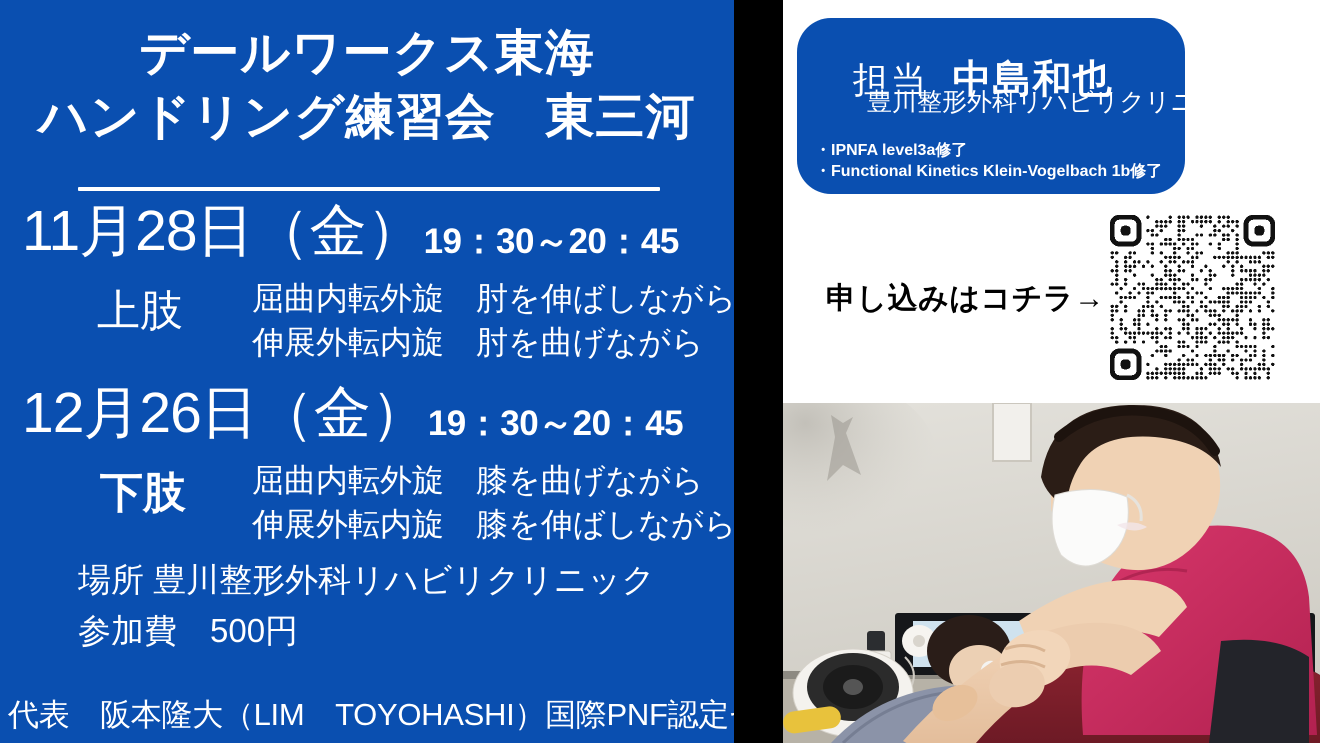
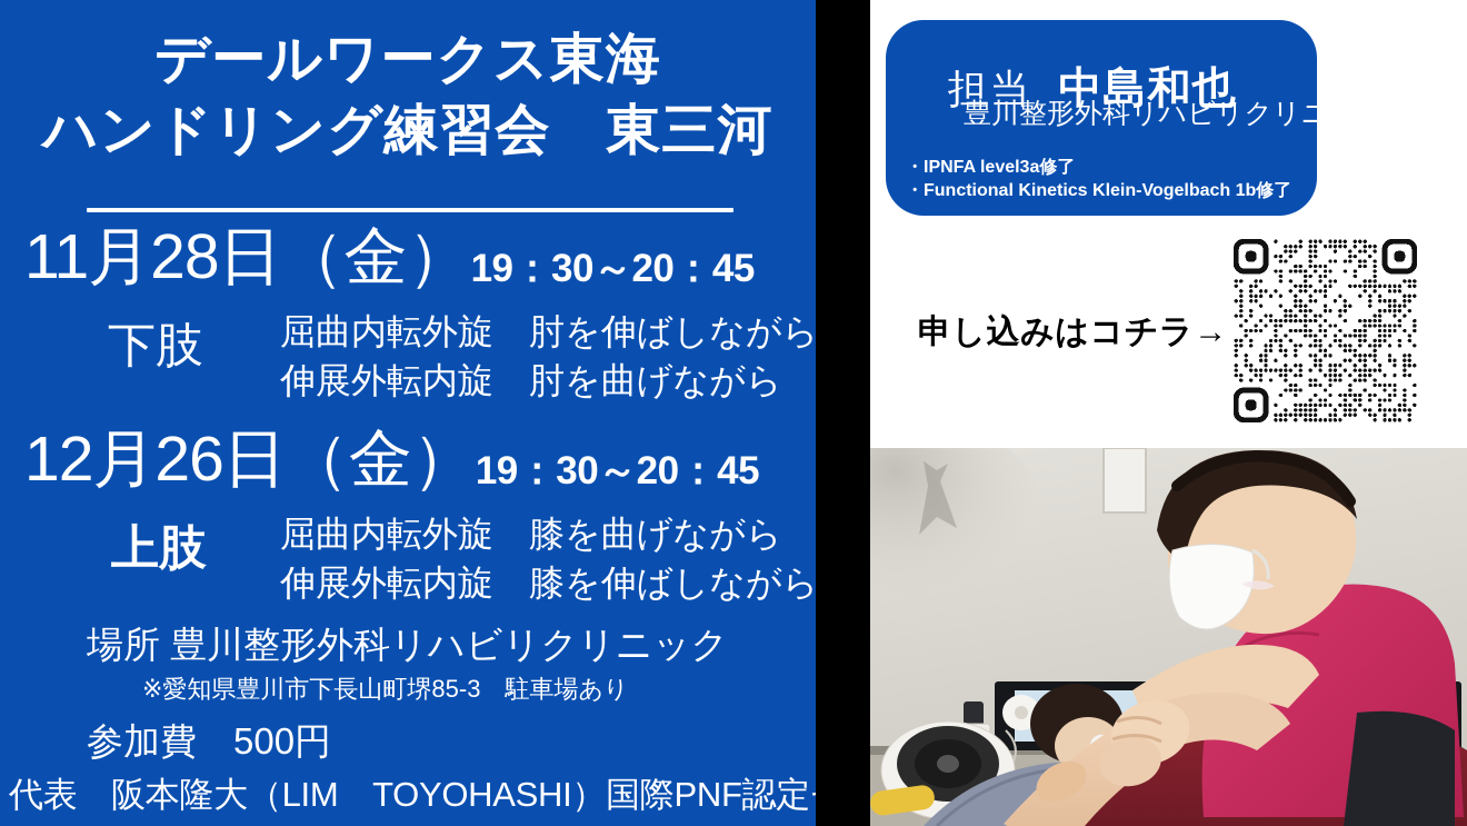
  デールワークス東海
  ハンドリング練習会 東三河
  11月28日（金）19：30～20：45
- 上肢
+ 下肢
  屈曲内転外旋 肘を伸ばしながら
  伸展外転内旋 肘を曲げながら
  12月26日（金）19：30～20：45
- 下肢
+ 上肢
  屈曲内転外旋 膝を曲げながら
  伸展外転内旋 膝を伸ばしながら
  場所 豊川整形外科リハビリクリニック
+ ※愛知県豊川市下長山町堺85-3 駐車場あり
  参加費 500円
  代表 阪本隆大（LIM TOYOHASHI）国際PNF認定
  担当 中島和也
  豊川整形外科リハビリクリニ
  ・IPNFA level3a修了
  ・Functional Kinetics Klein-Vogelbach 1b修了
  申し込みはコチラ→
